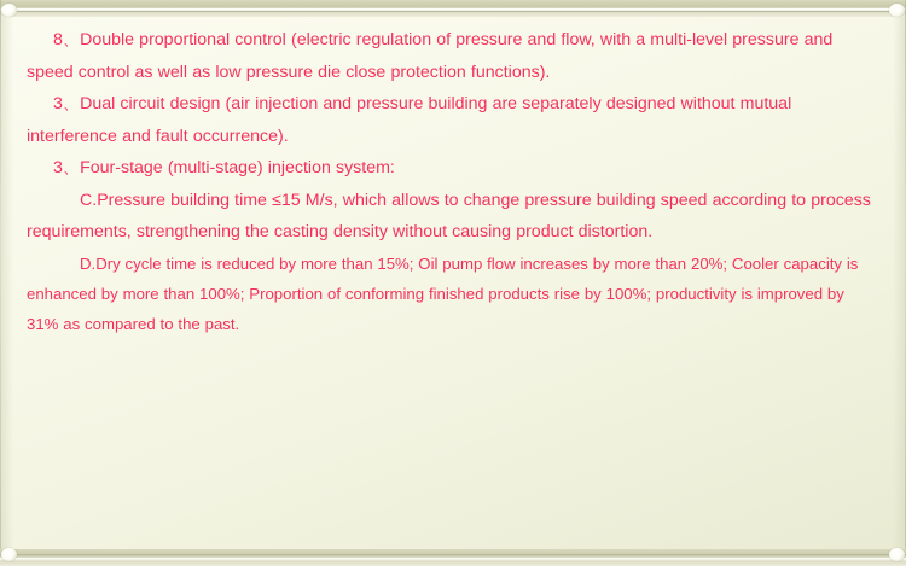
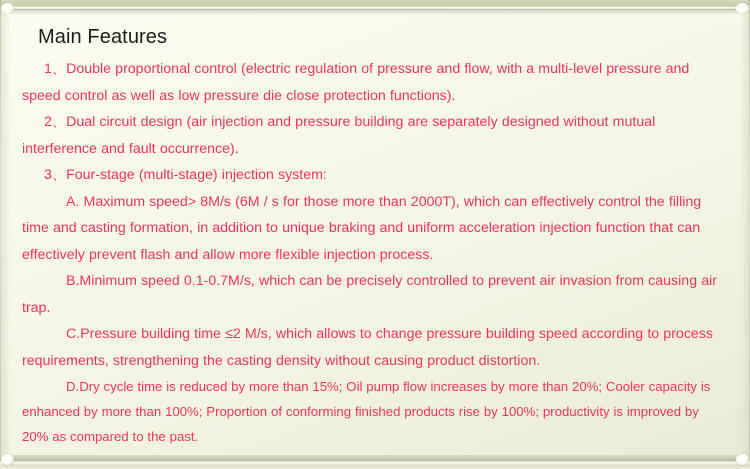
+ Main Features
- 8、Double proportional control (electric regulation of pressure and flow, with a multi-level pressure and speed control as well as low pressure die close protection functions).
+ 1、Double proportional control (electric regulation of pressure and flow, with a multi-level pressure and speed control as well as low pressure die close protection functions).
- 3、Dual circuit design (air injection and pressure building are separately designed without mutual interference and fault occurrence).
+ 2、Dual circuit design (air injection and pressure building are separately designed without mutual interference and fault occurrence).
  3、Four-stage (multi-stage) injection system:
+ A. Maximum speed> 8M/s (6M / s for those more than 2000T), which can effectively control the filling time and casting formation, in addition to unique braking and uniform acceleration injection function that can effectively prevent flash and allow more flexible injection process.
+ B.Minimum speed 0.1-0.7M/s, which can be precisely controlled to prevent air invasion from causing air trap.
- C.Pressure building time ≤15 M/s, which allows to change pressure building speed according to process requirements, strengthening the casting density without causing product distortion.
+ C.Pressure building time ≤2 M/s, which allows to change pressure building speed according to process requirements, strengthening the casting density without causing product distortion.
- D.Dry cycle time is reduced by more than 15%; Oil pump flow increases by more than 20%; Cooler capacity is enhanced by more than 100%; Proportion of conforming finished products rise by 100%; productivity is improved by 31% as compared to the past.
+ D.Dry cycle time is reduced by more than 15%; Oil pump flow increases by more than 20%; Cooler capacity is enhanced by more than 100%; Proportion of conforming finished products rise by 100%; productivity is improved by 20% as compared to the past.
